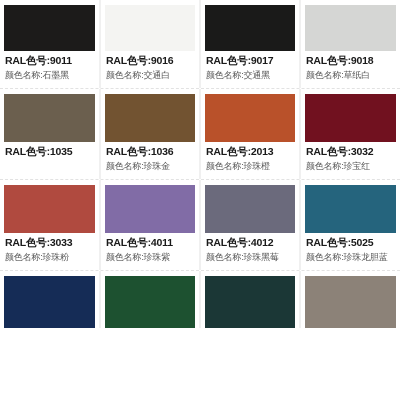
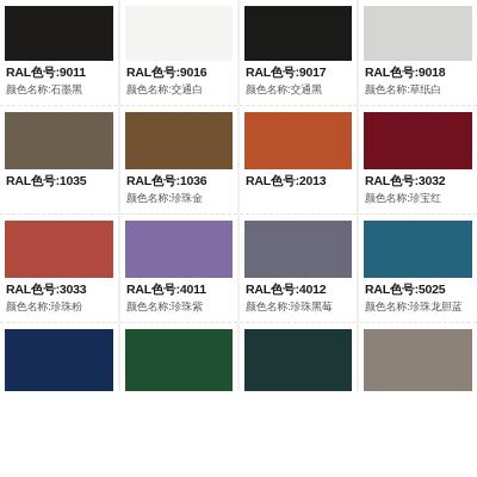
  RAL色号:9011
  颜色名称:石墨黑
  RAL色号:9016
  颜色名称:交通白
  RAL色号:9017
  颜色名称:交通黑
  RAL色号:9018
  颜色名称:草纸白
  RAL色号:1035
  RAL色号:1036
  颜色名称:珍珠金
  RAL色号:2013
- 颜色名称:珍珠橙
  RAL色号:3032
  颜色名称:珍宝红
  RAL色号:3033
  颜色名称:珍珠粉
  RAL色号:4011
  颜色名称:珍珠紫
  RAL色号:4012
  颜色名称:珍珠黑莓
  RAL色号:5025
  颜色名称:珍珠龙胆蓝
